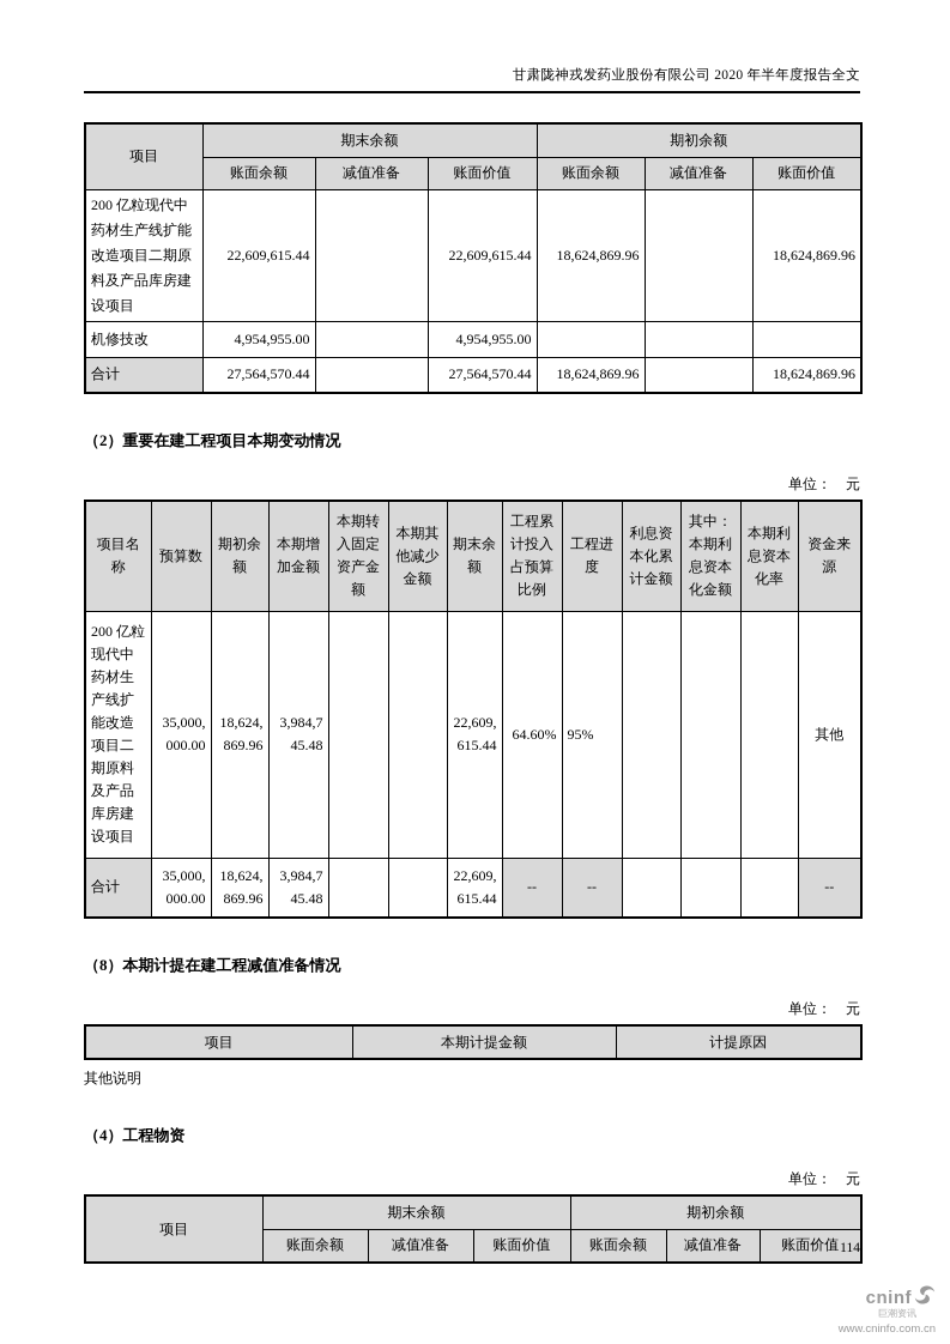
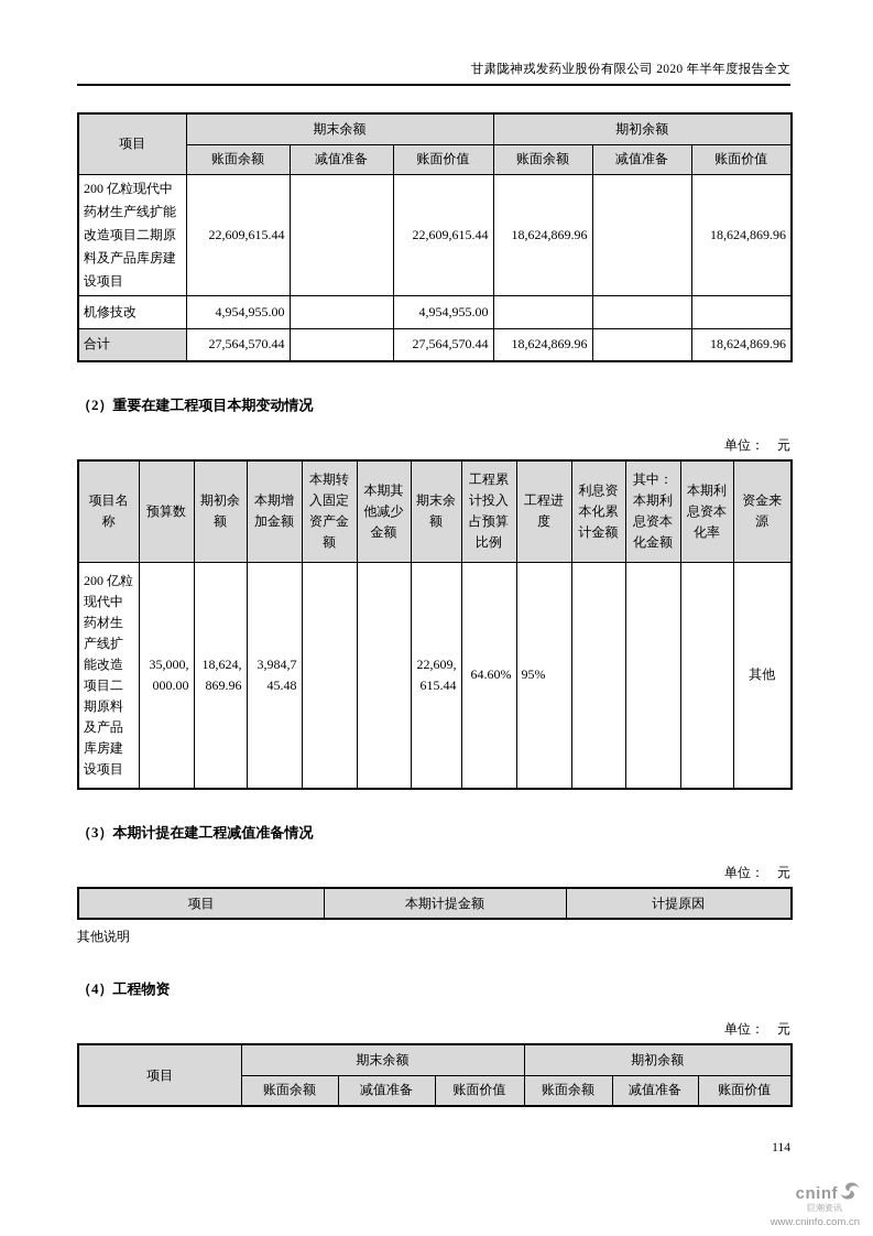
  甘肃陇神戎发药业股份有限公司 2020 年半年度报告全文
  项目	期末余额	期初余额
  账面余额	减值准备	账面价值	账面余额	减值准备	账面价值
  200 亿粒现代中药材生产线扩能改造项目二期原料及产品库房建设项目	22,609,615.44		22,609,615.44	18,624,869.96		18,624,869.96
  机修技改	4,954,955.00		4,954,955.00
  合计	27,564,570.44		27,564,570.44	18,624,869.96		18,624,869.96
  （2）重要在建工程项目本期变动情况
  单位： 元
  项目名称	预算数	期初余额	本期增加金额	本期转入固定资产金额	本期其他减少金额	期末余额	工程累计投入占预算比例	工程进度	利息资本化累计金额	其中：本期利息资本化金额	本期利息资本化率	资金来源
  200 亿粒现代中药材生产线扩能改造项目二期原料及产品库房建设项目	35,000,000.00	18,624,869.96	3,984,745.48			22,609,615.44	64.60%	95%				其他
- 合计	35,000,000.00	18,624,869.96	3,984,745.48			22,609,615.44	--	--				--
- （8）本期计提在建工程减值准备情况
+ （3）本期计提在建工程减值准备情况
  单位： 元
  项目	本期计提金额	计提原因
  其他说明
  （4）工程物资
  单位： 元
  项目	期末余额	期初余额
  账面余额	减值准备	账面价值	账面余额	减值准备	账面价值
  114
  cninf
  巨潮资讯
  www.cninfo.com.cn
